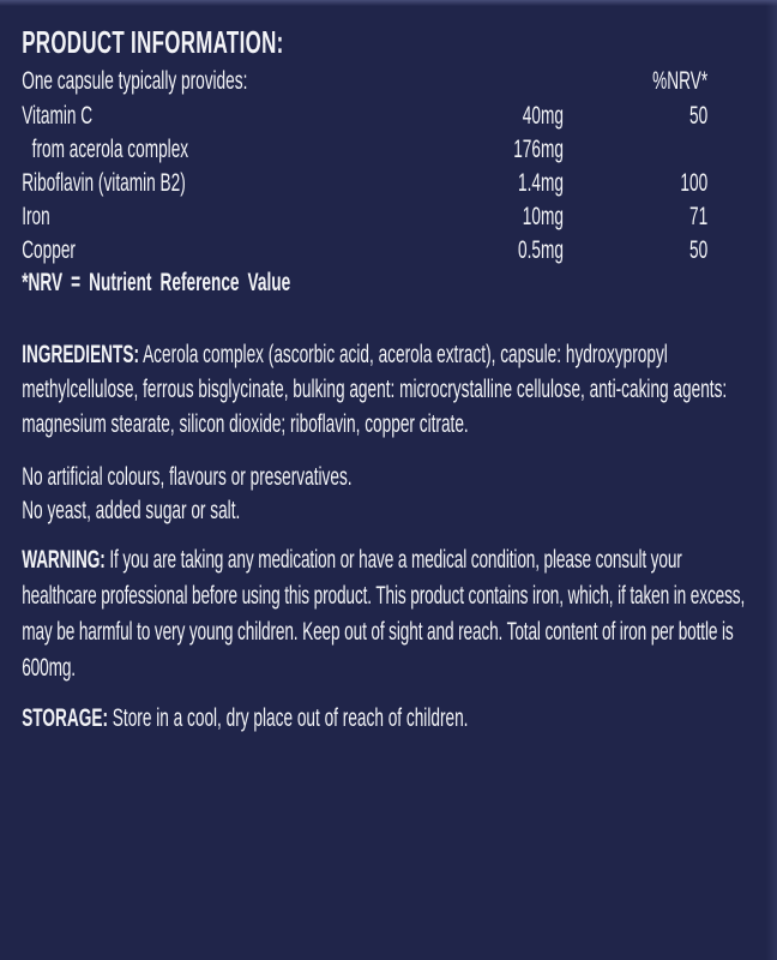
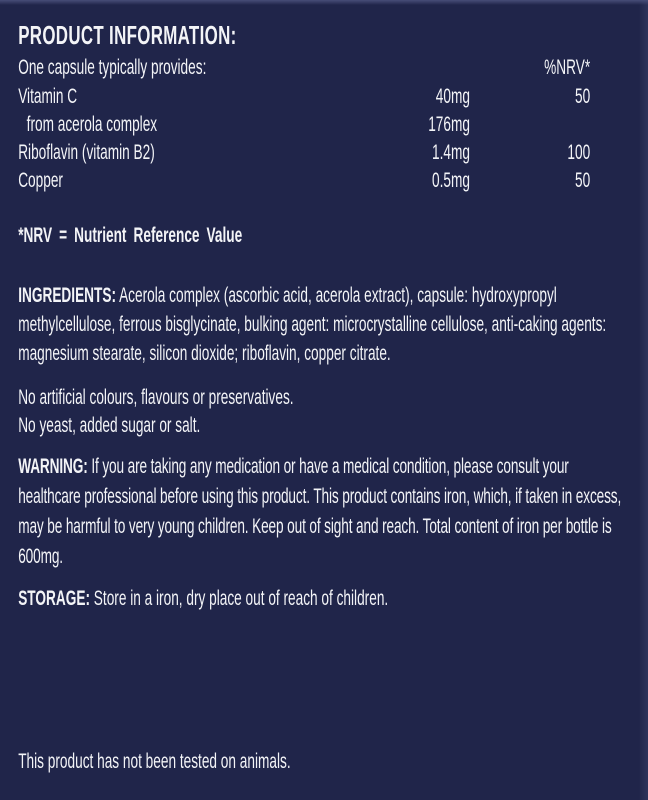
  PRODUCT INFORMATION:
  One capsule typically provides:
  %NRV*
  Vitamin C
  40mg
  50
  from acerola complex
  176mg
  Riboflavin (vitamin B2)
  1.4mg
  100
- Iron
- 10mg
- 71
  Copper
  0.5mg
  50
  *NRV = Nutrient Reference Value
  INGREDIENTS: Acerola complex (ascorbic acid, acerola extract), capsule: hydroxypropyl methylcellulose, ferrous bisglycinate, bulking agent: microcrystalline cellulose, anti-caking agents: magnesium stearate, silicon dioxide; riboflavin, copper citrate.
  No artificial colours, flavours or preservatives.
  No yeast, added sugar or salt.
  WARNING: If you are taking any medication or have a medical condition, please consult your healthcare professional before using this product. This product contains iron, which, if taken in excess, may be harmful to very young children. Keep out of sight and reach. Total content of iron per bottle is 600mg.
- STORAGE: Store in a cool, dry place out of reach of children.
+ STORAGE: Store in a iron, dry place out of reach of children.
+ This product has not been tested on animals.
